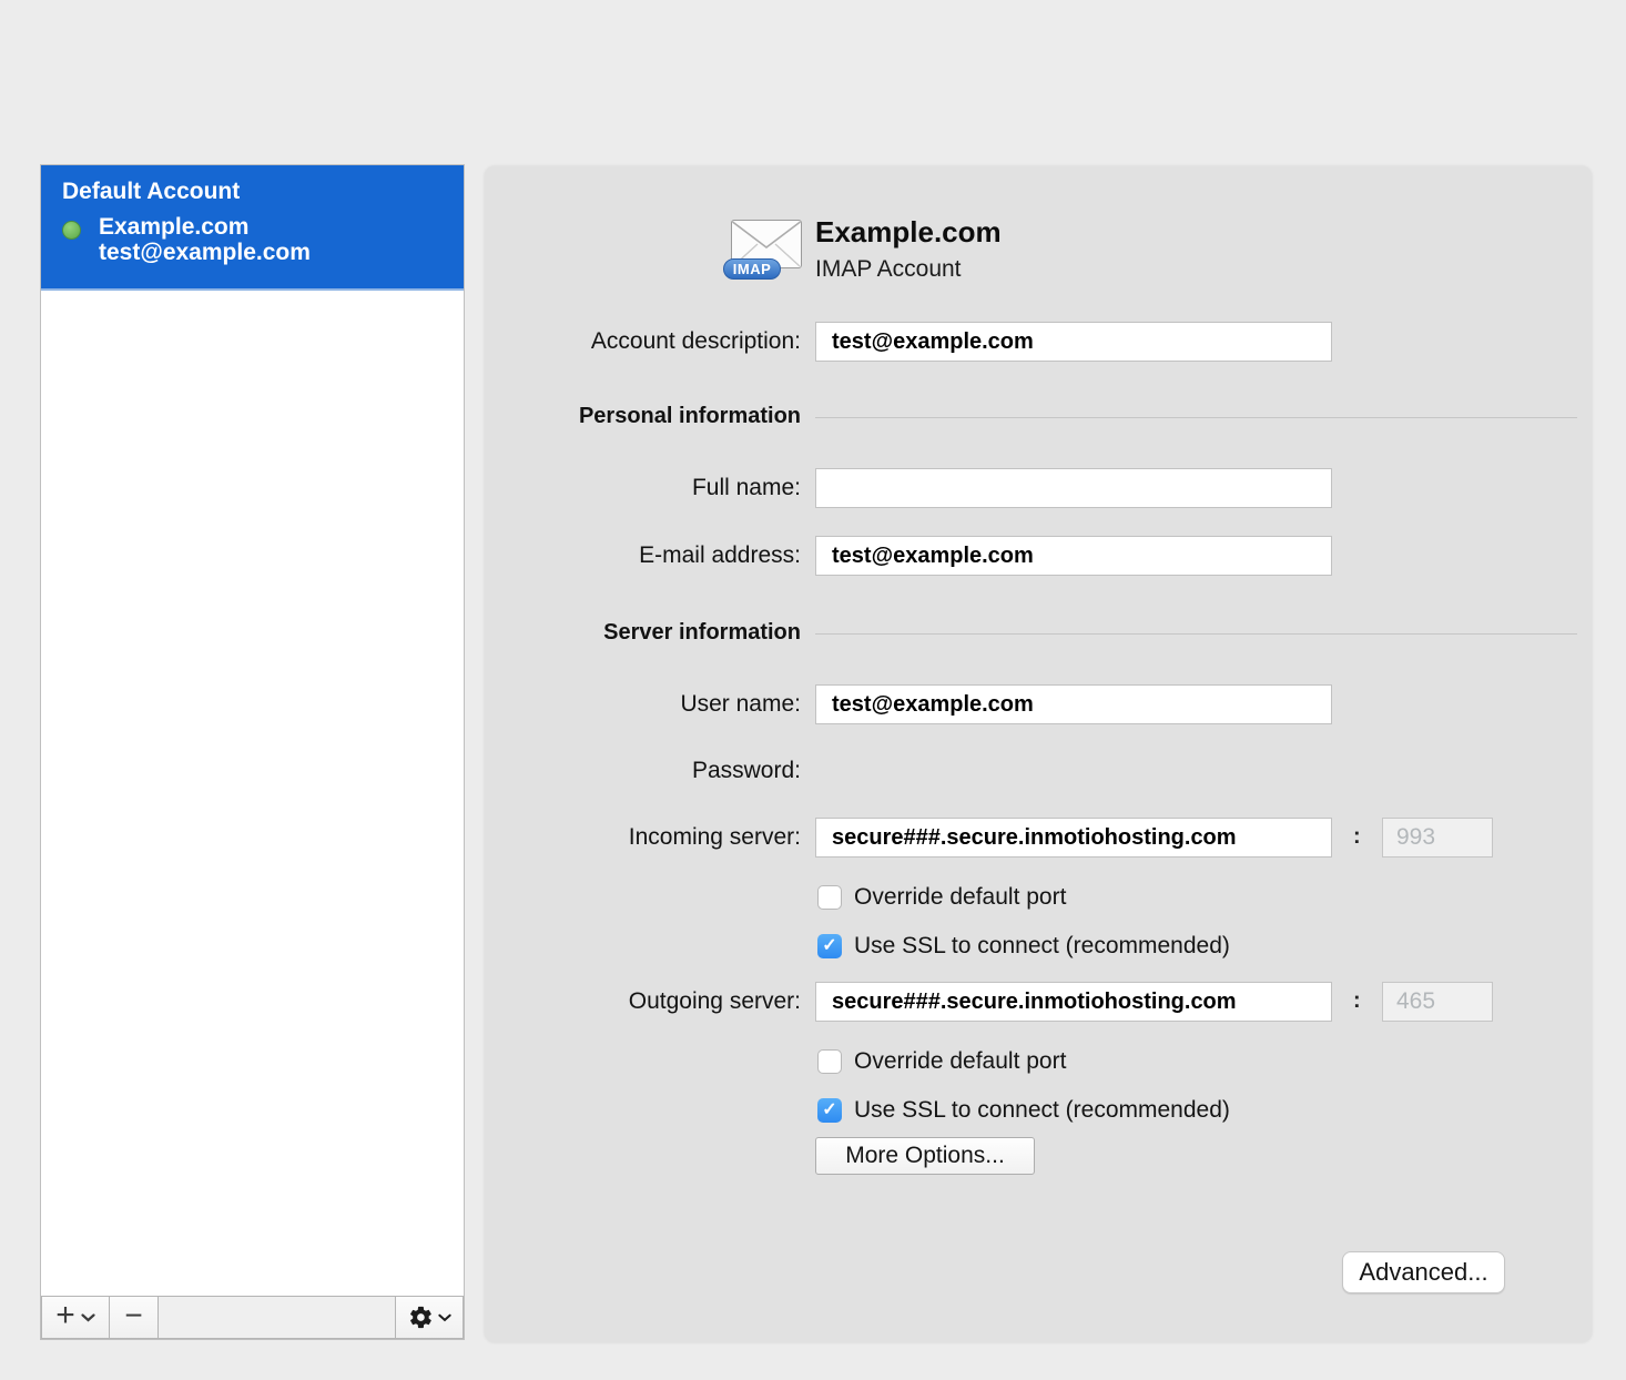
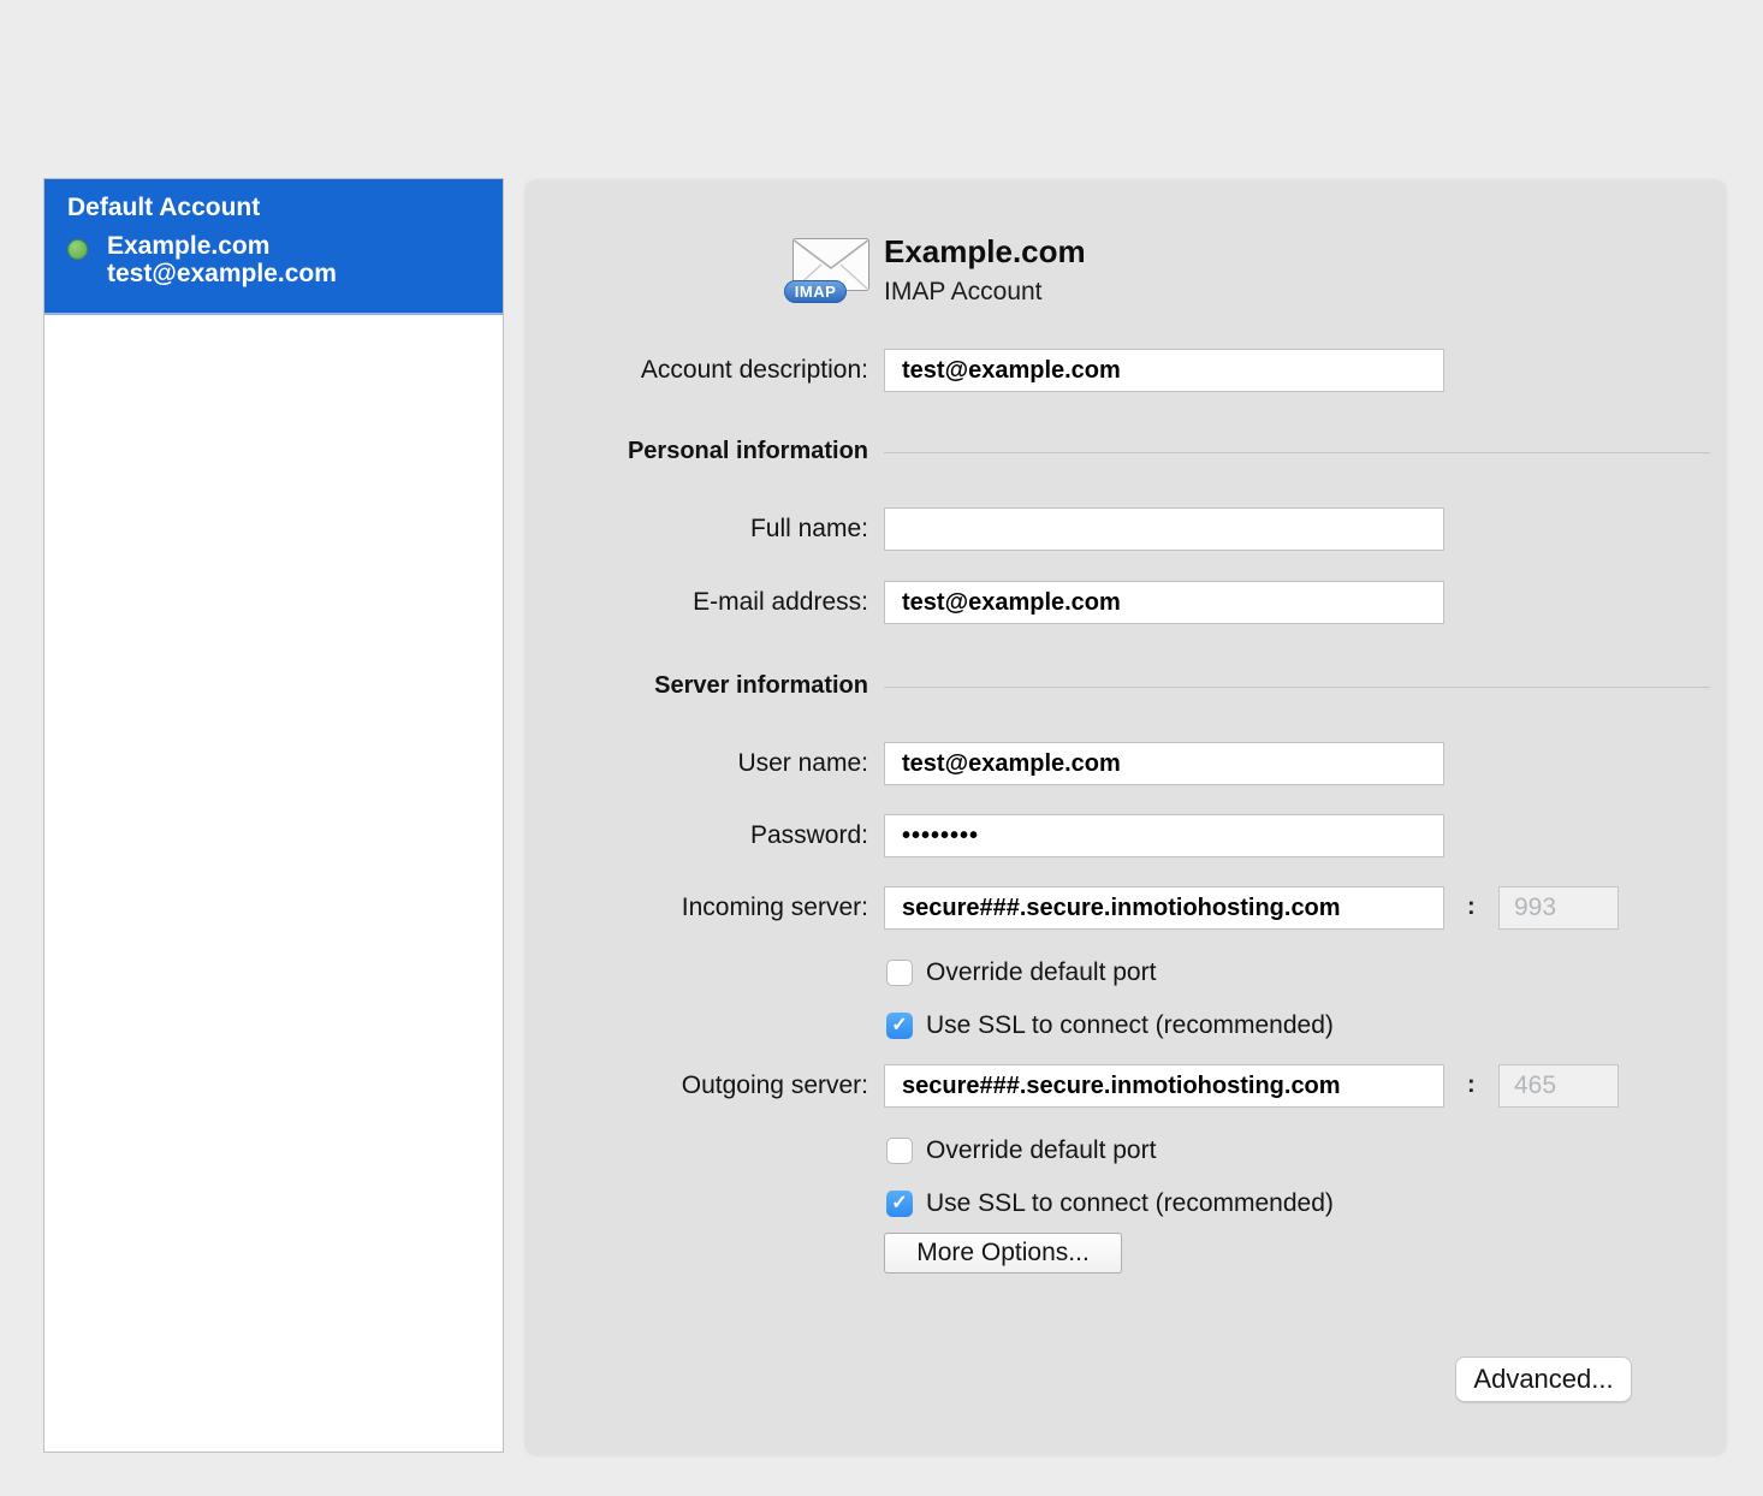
  Default Account
  Example.com
  test@example.com
- +
- −
  IMAP
  Example.com
  IMAP Account
  Account description:
  test@example.com
  Personal information
  Full name:
  E-mail address:
  test@example.com
  Server information
  User name:
  test@example.com
  Password:
+ ••••••••
  Incoming server:
  secure###.secure.inmotiohosting.com
  :
  993
  Override default port
  ✓
  Use SSL to connect (recommended)
  Outgoing server:
  secure###.secure.inmotiohosting.com
  :
  465
  Override default port
  ✓
  Use SSL to connect (recommended)
  More Options...
  Advanced...
